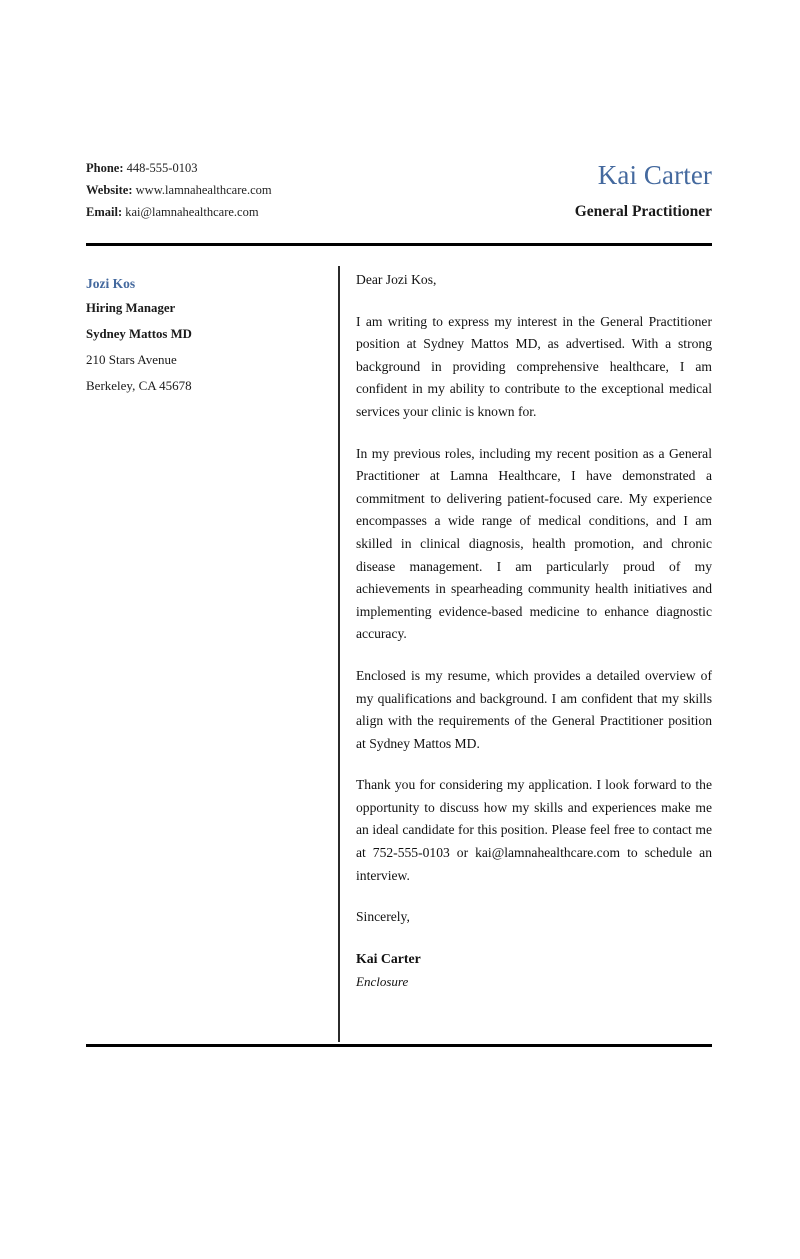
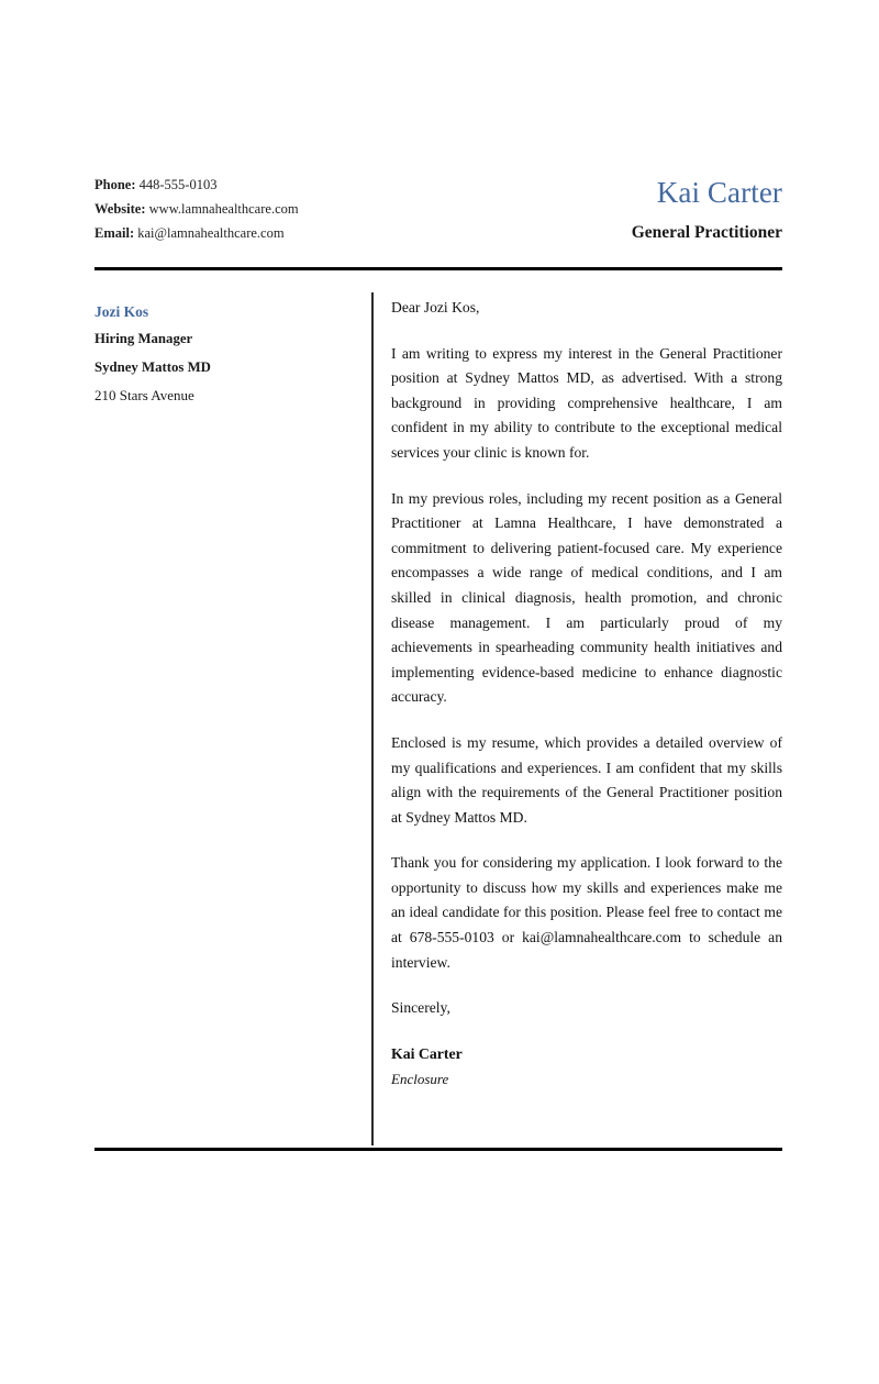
  Phone: 448-555-0103
  Website: www.lamnahealthcare.com
  Email: kai@lamnahealthcare.com
  Kai Carter
  General Practitioner
  Jozi Kos
  Hiring Manager
  Sydney Mattos MD
  210 Stars Avenue
- Berkeley, CA 45678
  Dear Jozi Kos,
  I am writing to express my interest in the General Practitioner position at Sydney Mattos MD, as advertised. With a strong background in providing comprehensive healthcare, I am confident in my ability to contribute to the exceptional medical services your clinic is known for.
  In my previous roles, including my recent position as a General Practitioner at Lamna Healthcare, I have demonstrated a commitment to delivering patient-focused care. My experience encompasses a wide range of medical conditions, and I am skilled in clinical diagnosis, health promotion, and chronic disease management. I am particularly proud of my achievements in spearheading community health initiatives and implementing evidence-based medicine to enhance diagnostic accuracy.
- Enclosed is my resume, which provides a detailed overview of my qualifications and background. I am confident that my skills align with the requirements of the General Practitioner position at Sydney Mattos MD.
+ Enclosed is my resume, which provides a detailed overview of my qualifications and experiences. I am confident that my skills align with the requirements of the General Practitioner position at Sydney Mattos MD.
- Thank you for considering my application. I look forward to the opportunity to discuss how my skills and experiences make me an ideal candidate for this position. Please feel free to contact me at 752-555-0103 or kai@lamnahealthcare.com to schedule an interview.
+ Thank you for considering my application. I look forward to the opportunity to discuss how my skills and experiences make me an ideal candidate for this position. Please feel free to contact me at 678-555-0103 or kai@lamnahealthcare.com to schedule an interview.
  Sincerely,
  Kai Carter
  Enclosure
